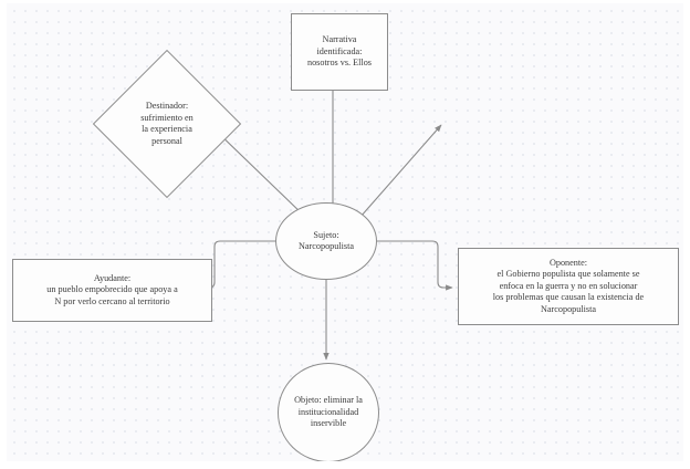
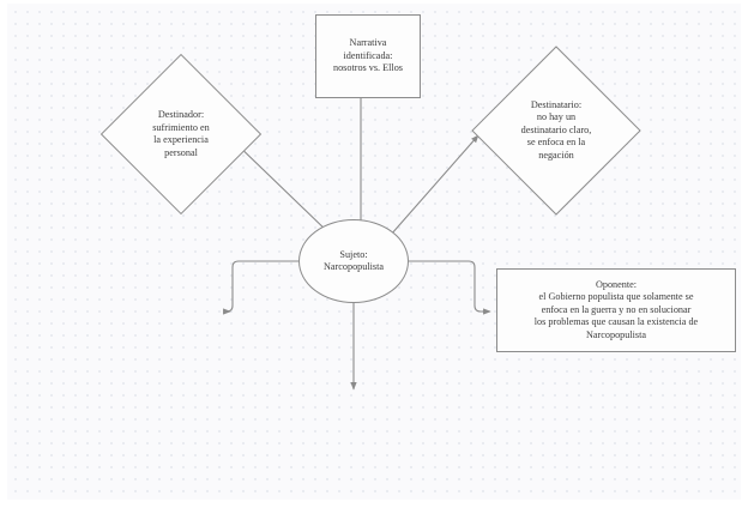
  Narrativa
  identificada:
  nosotros vs. Ellos
  Destinador:
  sufrimiento en
  la experiencia
  personal
+ Destinatario:
+ no hay un
+ destinatario claro,
+ se enfoca en la
+ negación
  Sujeto:
  Narcopopulista
- Ayudante:
- un pueblo empobrecido que apoya a
- N por verlo cercano al territorio
  Oponente:
  el Gobierno populista que solamente se
  enfoca en la guerra y no en solucionar
  los problemas que causan la existencia de
  Narcopopulista
- Objeto: eliminar la
- institucionalidad
- inservible
